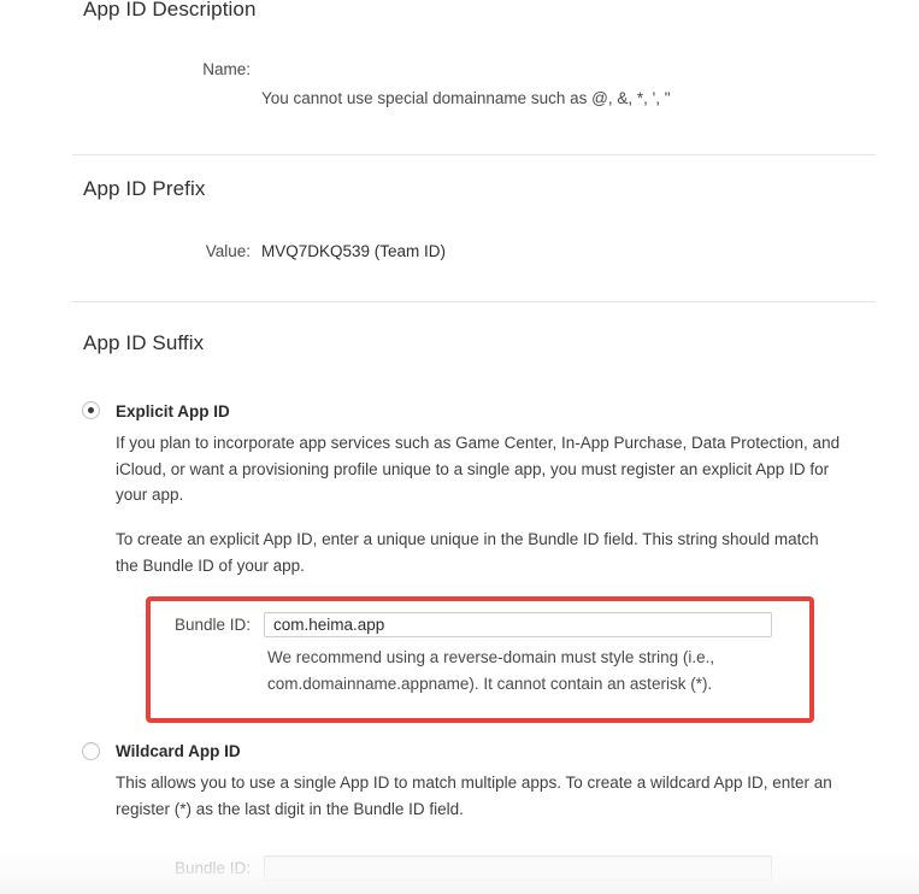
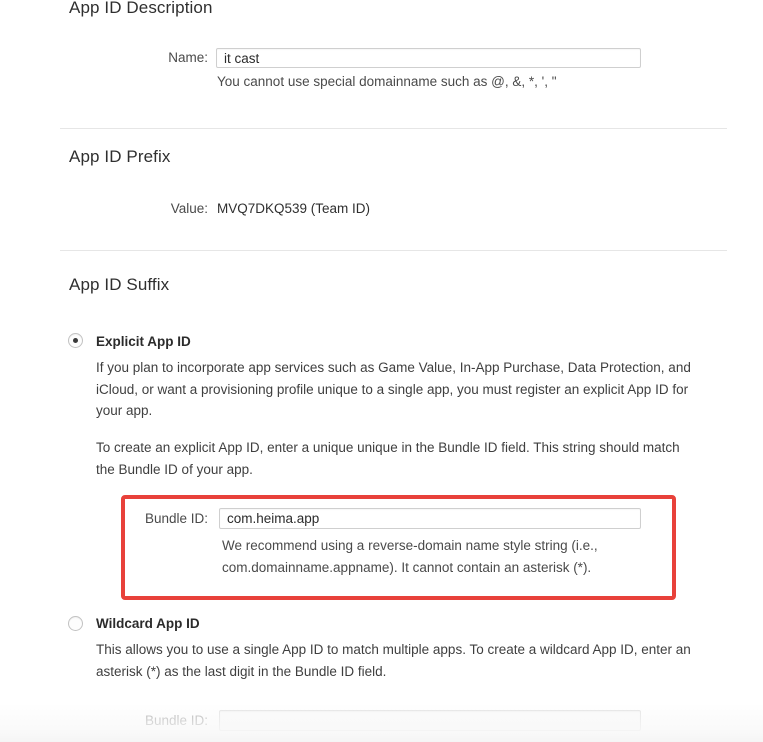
  App ID Description
  Name:
+ it cast
  You cannot use special domainname such as @, &, *, ', "
  App ID Prefix
  Value:
  MVQ7DKQ539 (Team ID)
  App ID Suffix
  Explicit App ID
- If you plan to incorporate app services such as Game Center, In-App Purchase, Data Protection, and iCloud, or want a provisioning profile unique to a single app, you must register an explicit App ID for your app.
+ If you plan to incorporate app services such as Game Value, In-App Purchase, Data Protection, and iCloud, or want a provisioning profile unique to a single app, you must register an explicit App ID for your app.
  To create an explicit App ID, enter a unique unique in the Bundle ID field. This string should match the Bundle ID of your app.
  Bundle ID:
  com.heima.app
- We recommend using a reverse-domain must style string (i.e.,
+ We recommend using a reverse-domain name style string (i.e.,
  com.domainname.appname). It cannot contain an asterisk (*).
  Wildcard App ID
- This allows you to use a single App ID to match multiple apps. To create a wildcard App ID, enter an register (*) as the last digit in the Bundle ID field.
+ This allows you to use a single App ID to match multiple apps. To create a wildcard App ID, enter an asterisk (*) as the last digit in the Bundle ID field.
